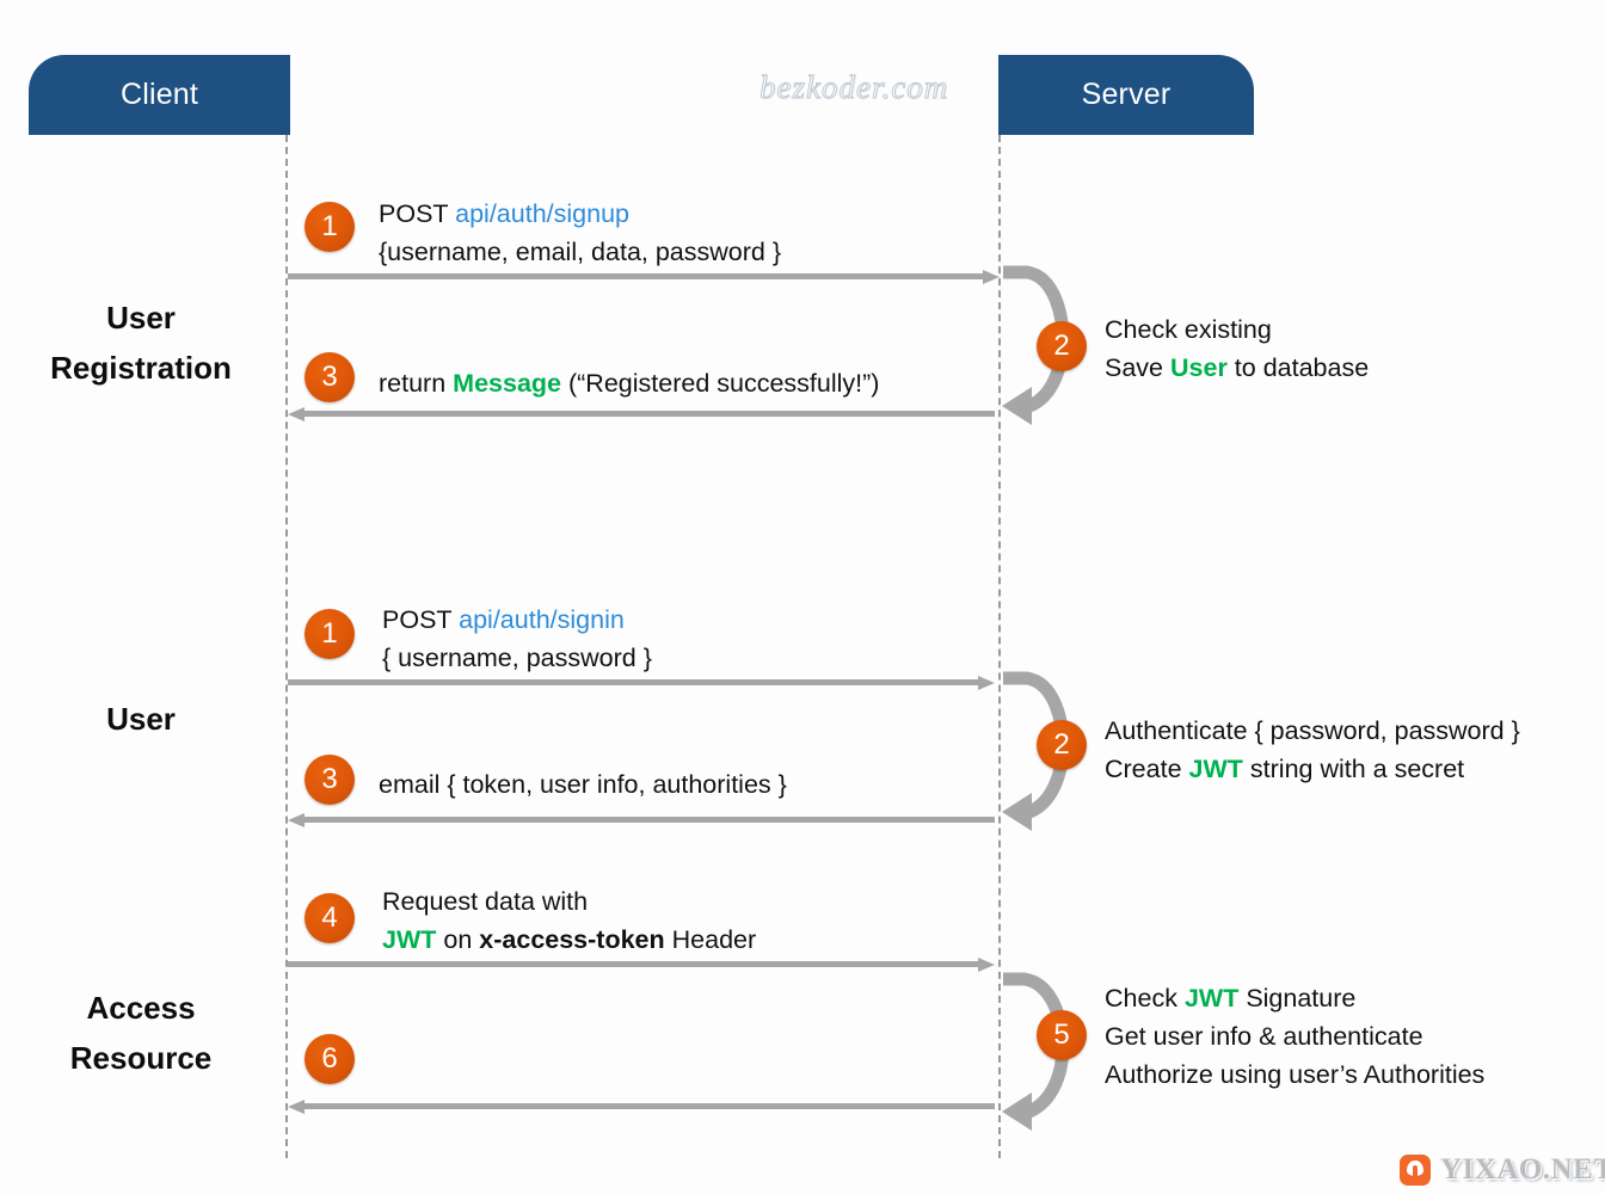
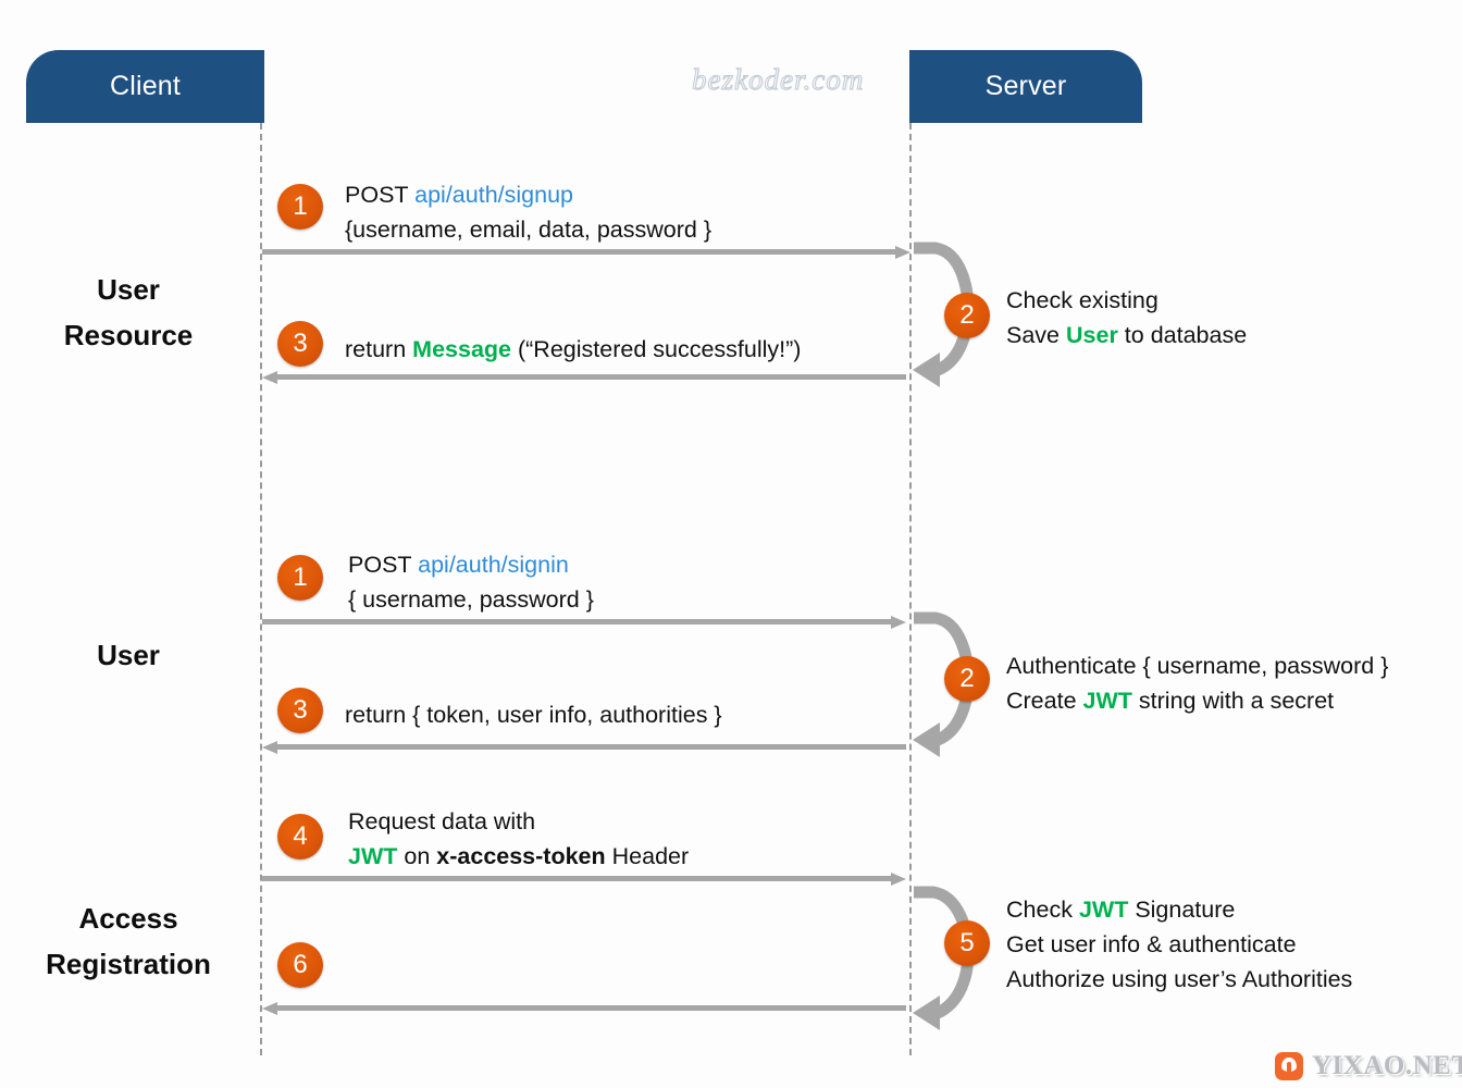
  Client
  Server
  bezkoder.com
  User
- Registration
+ Resource
  User
  Access
- Resource
+ Registration
  1
  POST api/auth/signup
  {username, email, data, password }
  2
  Check existing
  Save User to database
  3
  return Message (“Registered successfully!”)
  1
  POST api/auth/signin
  { username, password }
  2
- Authenticate { password, password }
+ Authenticate { username, password }
  Create JWT string with a secret
  3
- email { token, user info, authorities }
+ return { token, user info, authorities }
  4
  Request data with
  JWT on x-access-token Header
  5
  Check JWT Signature
  Get user info & authenticate
  Authorize using user’s Authorities
  6
  YIXAO.NET
